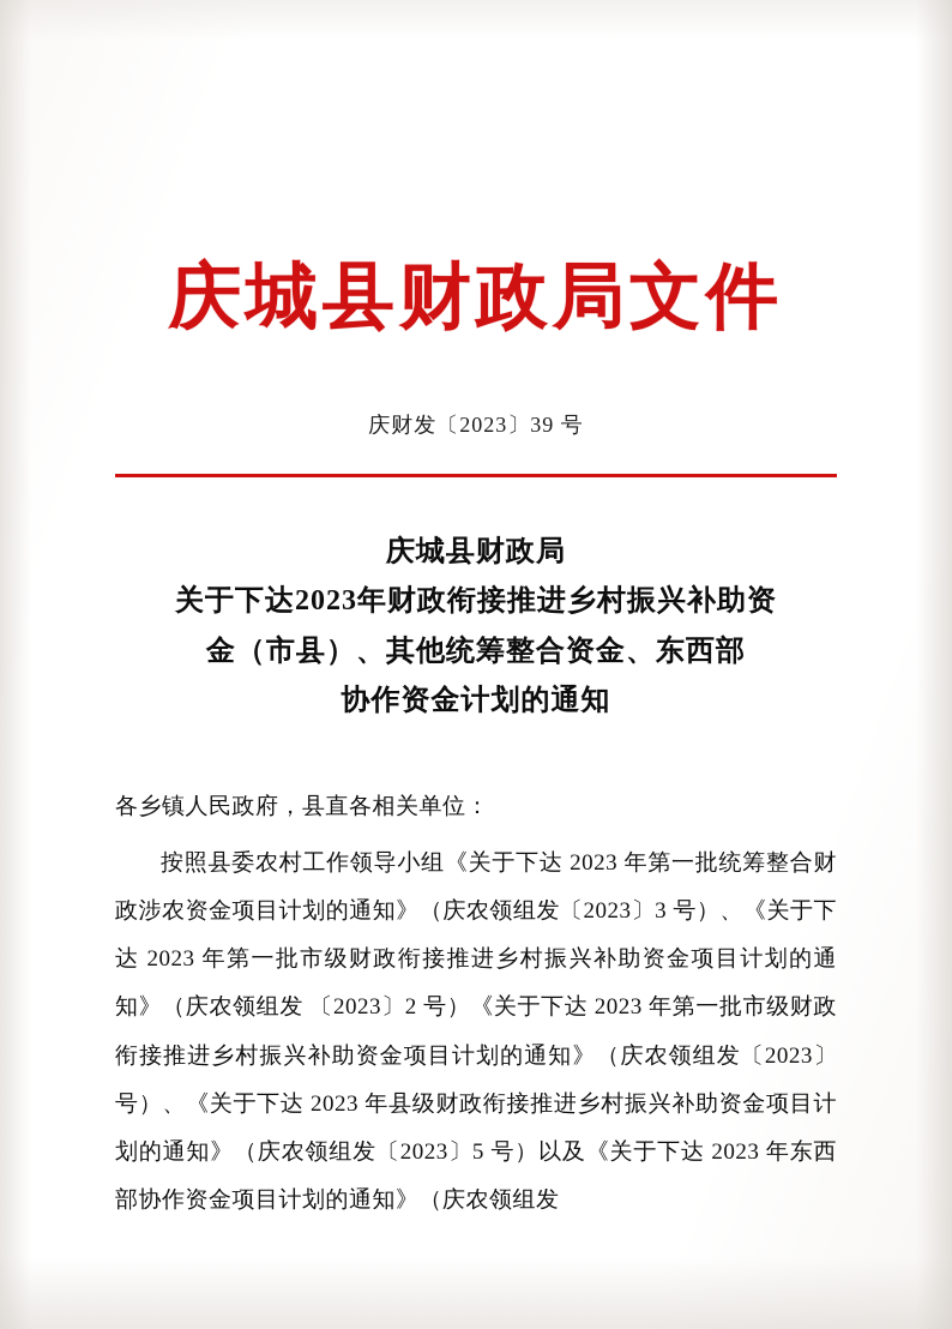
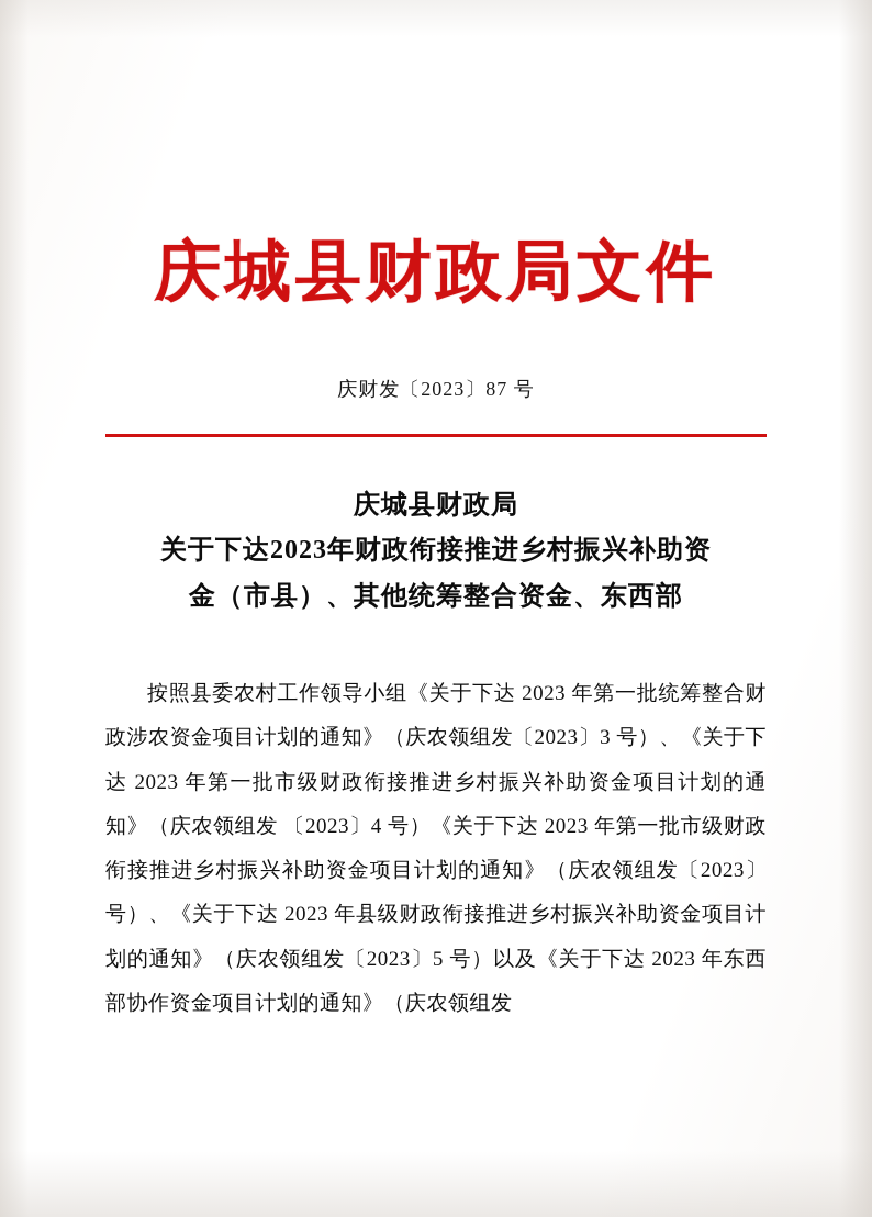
  庆城县财政局文件
- 庆财发〔2023〕39 号
+ 庆财发〔2023〕87 号
  庆城县财政局
  关于下达2023年财政衔接推进乡村振兴补助资
  金（市县）、其他统筹整合资金、东西部
- 协作资金计划的通知
- 各乡镇人民政府，县直各相关单位：
- 按照县委农村工作领导小组《关于下达 2023 年第一批统筹整合财政涉农资金项目计划的通知》（庆农领组发〔2023〕3 号）、《关于下达 2023 年第一批市级财政衔接推进乡村振兴补助资金项目计划的通知》（庆农领组发 〔2023〕2 号）《关于下达 2023 年第一批市级财政衔接推进乡村振兴补助资金项目计划的通知》（庆农领组发〔2023〕号）、《关于下达 2023 年县级财政衔接推进乡村振兴补助资金项目计划的通知》（庆农领组发〔2023〕5 号）以及《关于下达 2023 年东西部协作资金项目计划的通知》（庆农领组发
+ 按照县委农村工作领导小组《关于下达 2023 年第一批统筹整合财政涉农资金项目计划的通知》（庆农领组发〔2023〕3 号）、《关于下达 2023 年第一批市级财政衔接推进乡村振兴补助资金项目计划的通知》（庆农领组发 〔2023〕4 号）《关于下达 2023 年第一批市级财政衔接推进乡村振兴补助资金项目计划的通知》（庆农领组发〔2023〕号）、《关于下达 2023 年县级财政衔接推进乡村振兴补助资金项目计划的通知》（庆农领组发〔2023〕5 号）以及《关于下达 2023 年东西部协作资金项目计划的通知》（庆农领组发
